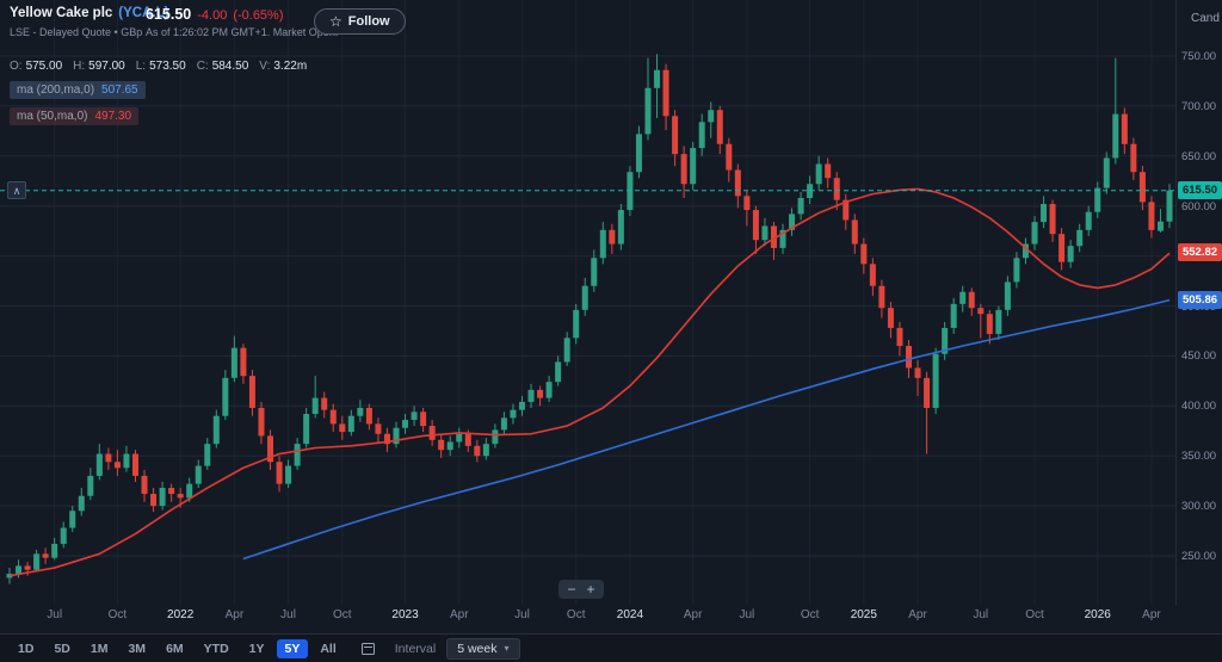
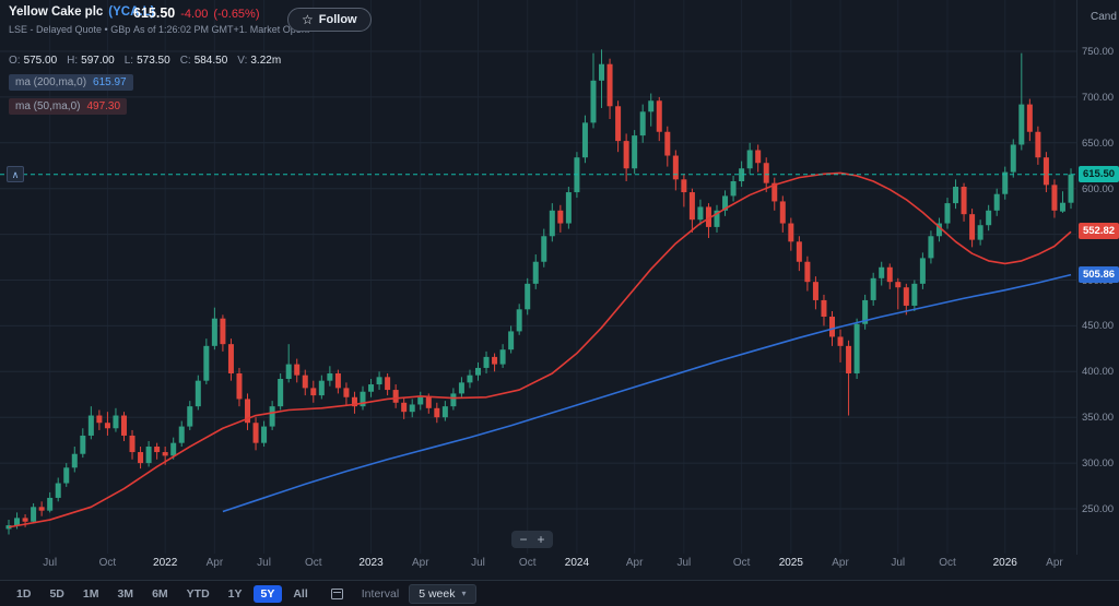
  Yellow Cake plc
  (YCA.L)
  615.50
  -4.00
  (-0.65%)
  LSE - Delayed Quote • GBp
  As of 1:26:02 PM GMT+1. Market O
  ☆
  Follow
  Cand
  O:
  575.00
  H:
  597.00
  L:
  573.50
  C:
  584.50
  V:
  3.22m
  ma (200,ma,0)
- 507.65
+ 615.97
  ma (50,ma,0)
  497.30
  ∧
  250.00
  300.00
  350.00
  400.00
  450.00
  600.00
  650.00
  700.00
  750.00
  615.50
  552.82
  505.86
  Jul
  Oct
  2022
  Apr
  Jul
  Oct
  2023
  Apr
  Jul
  Oct
  2024
  Apr
  Jul
  Oct
  2025
  Apr
  Jul
  Oct
  2026
  Apr
  −
  +
  1D
  5D
  1M
  3M
  6M
  YTD
  1Y
  5Y
  All
  Interval
  5 week
  ▾
